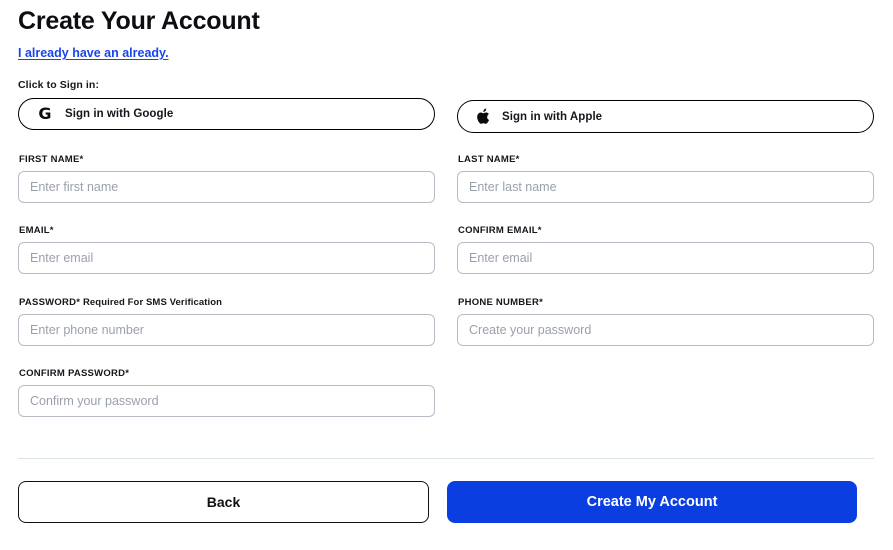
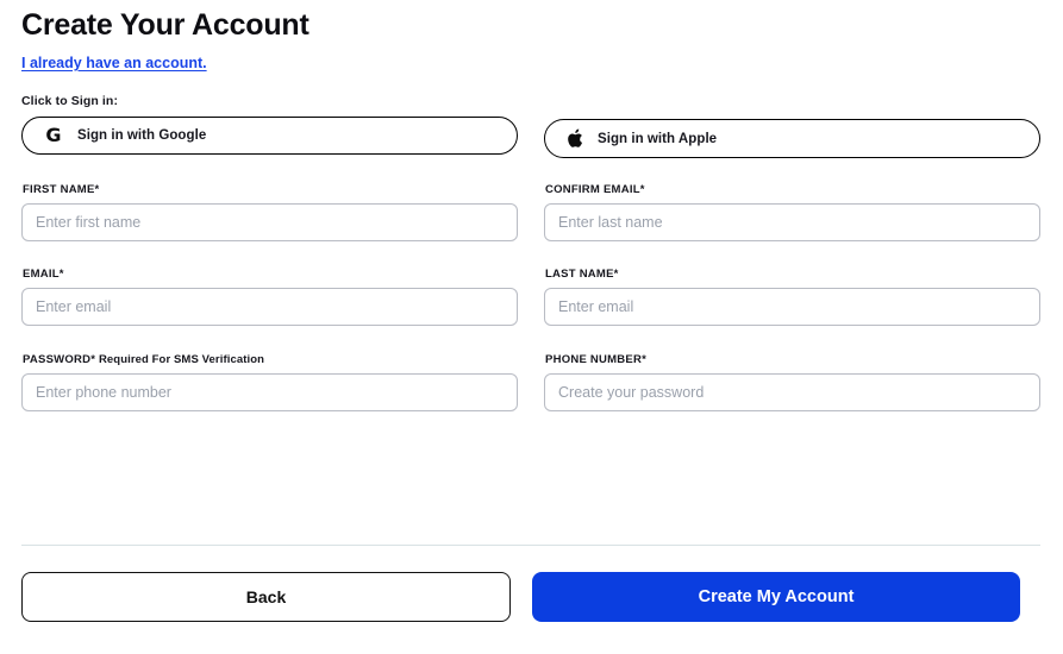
  Create Your Account
- I already have an already.
+ I already have an account.
  Click to Sign in:
  G
  Sign in with Google
  Sign in with Apple
  FIRST NAME*
  Enter first name
- LAST NAME*
+ CONFIRM EMAIL*
  Enter last name
  EMAIL*
  Enter email
- CONFIRM EMAIL*
+ LAST NAME*
  Enter email
  PASSWORD* Required For SMS Verification
  Enter phone number
  PHONE NUMBER*
  Create your password
- CONFIRM PASSWORD*
- Confirm your password
  Back
  Create My Account
